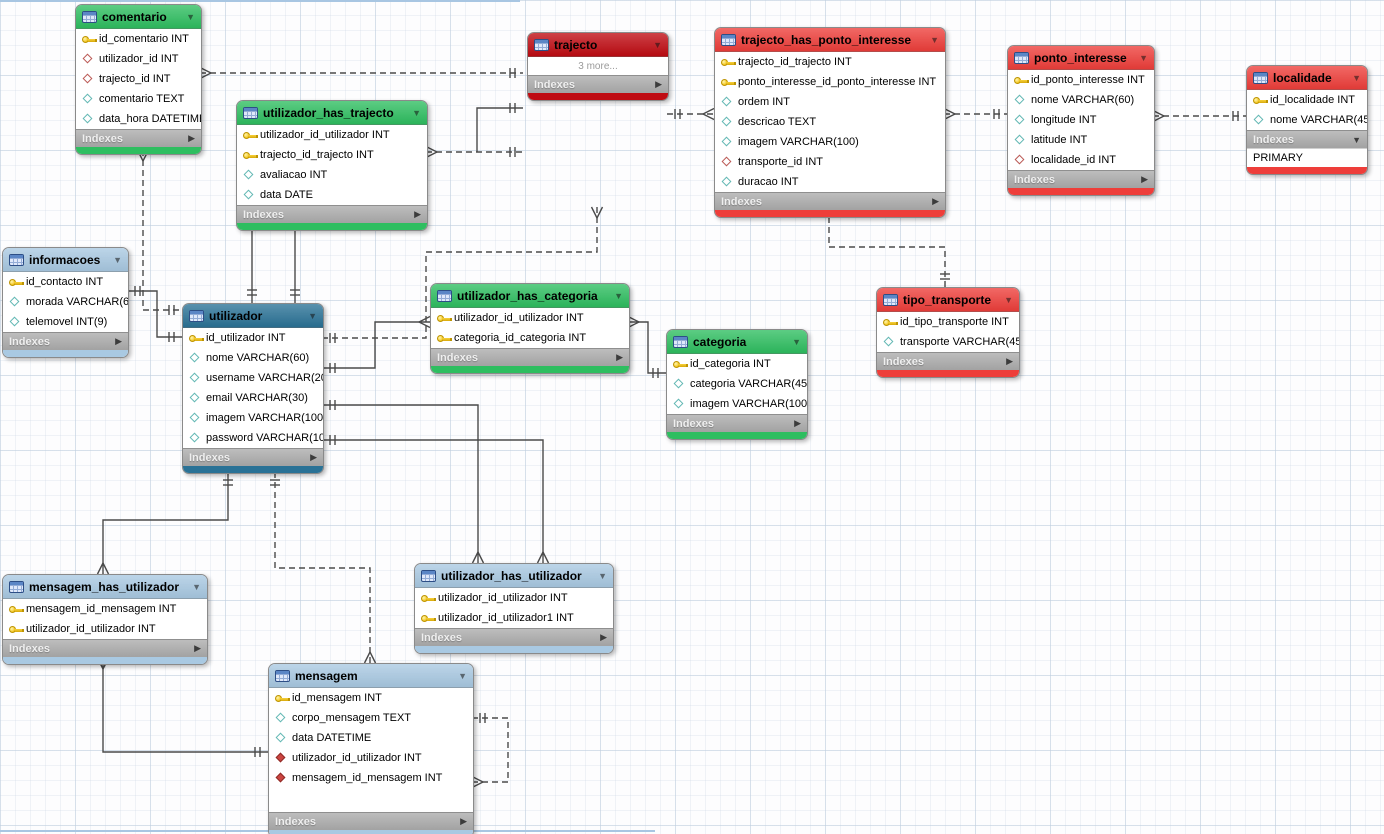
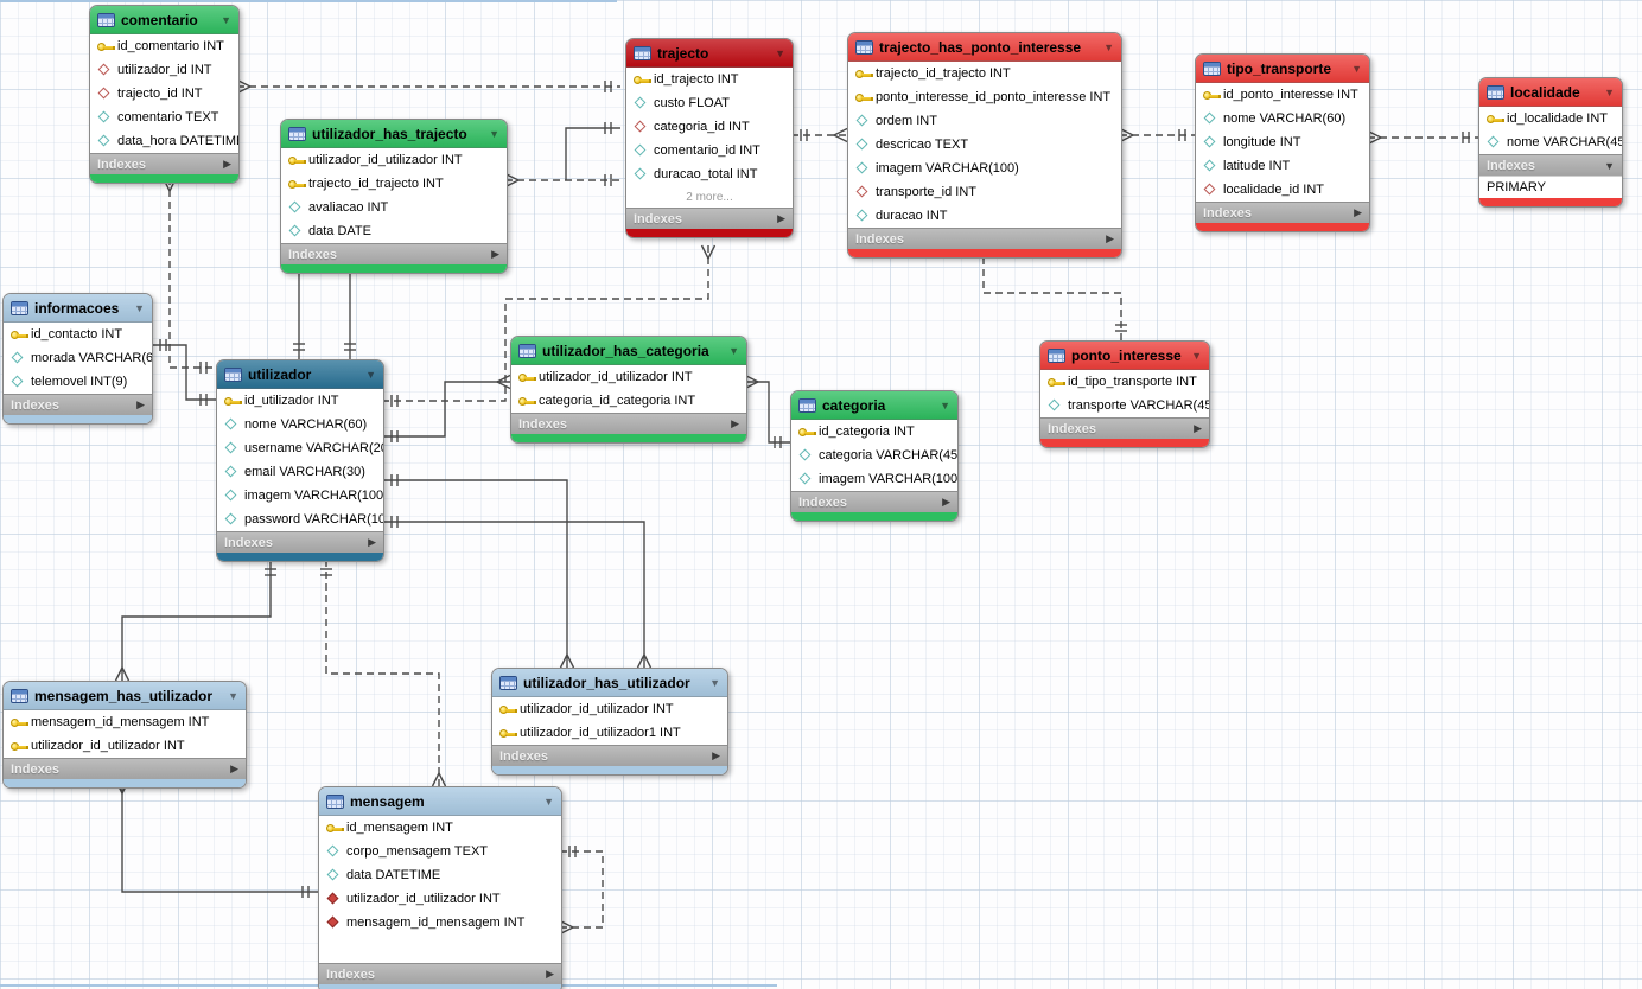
  comentario
  ▼
  id_comentario INT
  utilizador_id INT
  trajecto_id INT
  comentario TEXT
  data_hora DATETIM
  Indexes
  ▶
  utilizador_has_trajecto
  ▼
  utilizador_id_utilizador INT
  trajecto_id_trajecto INT
  avaliacao INT
  data DATE
  Indexes
  ▶
  trajecto
  ▼
+ id_trajecto INT
+ custo FLOAT
+ categoria_id INT
+ comentario_id INT
+ duracao_total INT
- 3 more...
+ 2 more...
  Indexes
  ▶
  trajecto_has_ponto_interesse
  ▼
  trajecto_id_trajecto INT
  ponto_interesse_id_ponto_interesse INT
  ordem INT
  descricao TEXT
  imagem VARCHAR(100)
  transporte_id INT
  duracao INT
  Indexes
  ▶
- ponto_interesse
+ tipo_transporte
  ▼
  id_ponto_interesse INT
  nome VARCHAR(60)
  longitude INT
  latitude INT
  localidade_id INT
  Indexes
  ▶
  localidade
  ▼
  id_localidade INT
  nome VARCHAR(45
  Indexes
  ▼
  PRIMARY
  informacoes
  ▼
  id_contacto INT
  morada VARCHAR(6
  telemovel INT(9)
  Indexes
  ▶
  utilizador
  ▼
  id_utilizador INT
  nome VARCHAR(60)
  username VARCHAR(2
  email VARCHAR(30)
  imagem VARCHAR(100
  password VARCHAR(10
  Indexes
  ▶
  utilizador_has_categoria
  ▼
  utilizador_id_utilizador INT
  categoria_id_categoria INT
  Indexes
  ▶
  categoria
  ▼
  id_categoria INT
  categoria VARCHAR(45
  imagem VARCHAR(100
  Indexes
  ▶
- tipo_transporte
+ ponto_interesse
  ▼
  id_tipo_transporte INT
  transporte VARCHAR(45
  Indexes
  ▶
  mensagem_has_utilizador
  ▼
  mensagem_id_mensagem INT
  utilizador_id_utilizador INT
  Indexes
  ▶
  utilizador_has_utilizador
  ▼
  utilizador_id_utilizador INT
  utilizador_id_utilizador1 INT
  Indexes
  ▶
  mensagem
  ▼
  id_mensagem INT
  corpo_mensagem TEXT
  data DATETIME
  utilizador_id_utilizador INT
  mensagem_id_mensagem INT
  Indexes
  ▶
